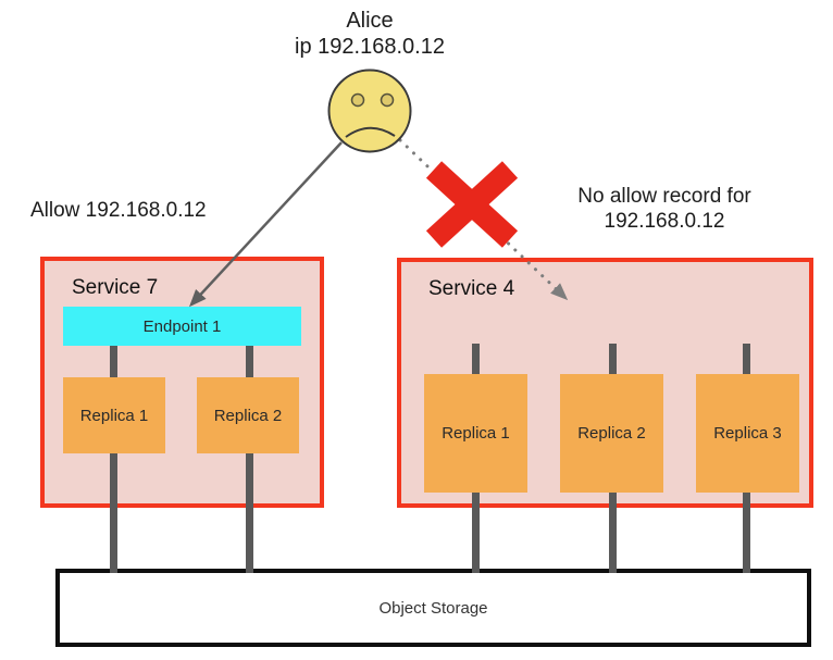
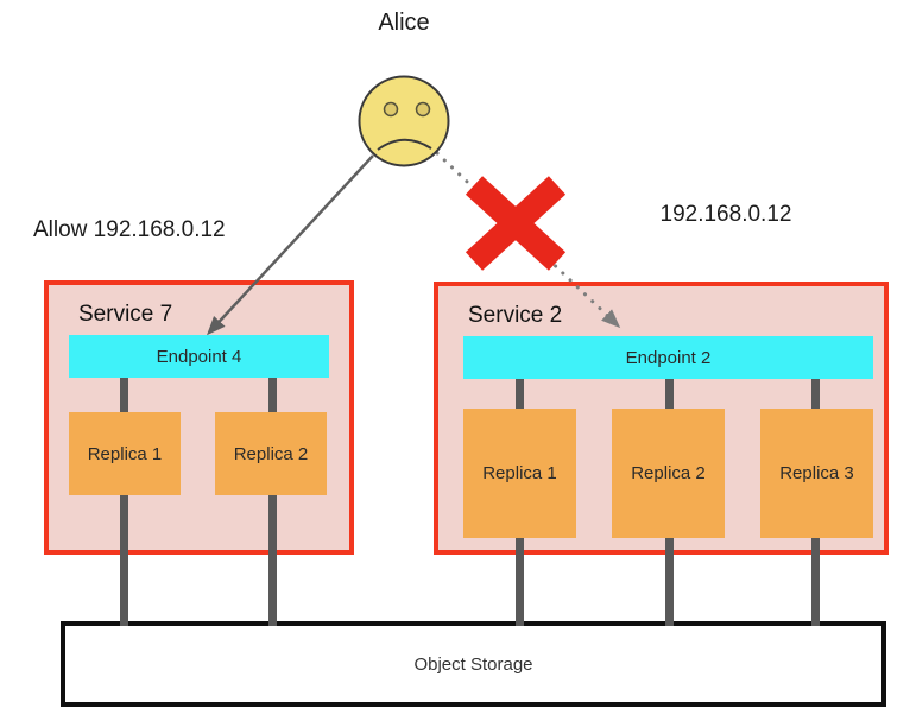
  Alice
- ip 192.168.0.12
  Allow 192.168.0.12
- No allow record for
  192.168.0.12
  Service 7
- Service 4
+ Service 2
- Endpoint 1
+ Endpoint 4
+ Endpoint 2
  Replica 1
  Replica 2
  Replica 1
  Replica 2
  Replica 3
  Object Storage
